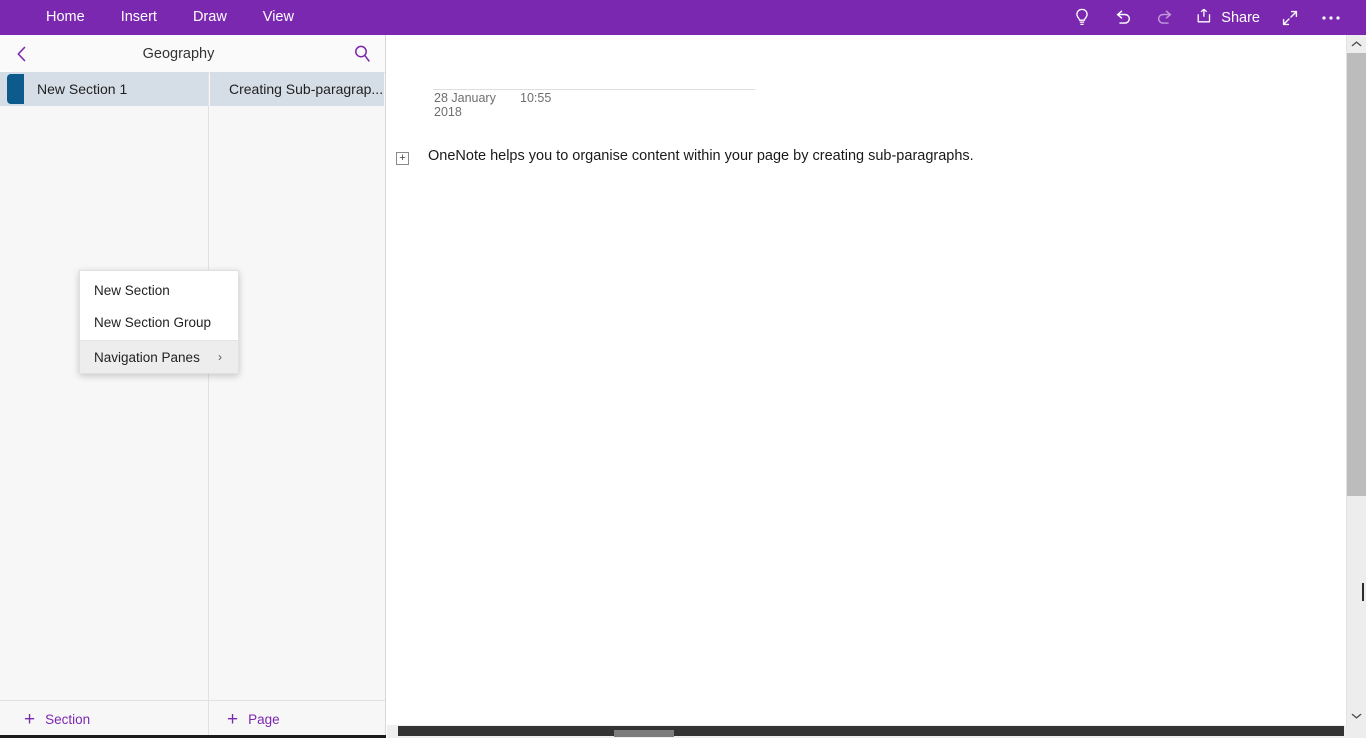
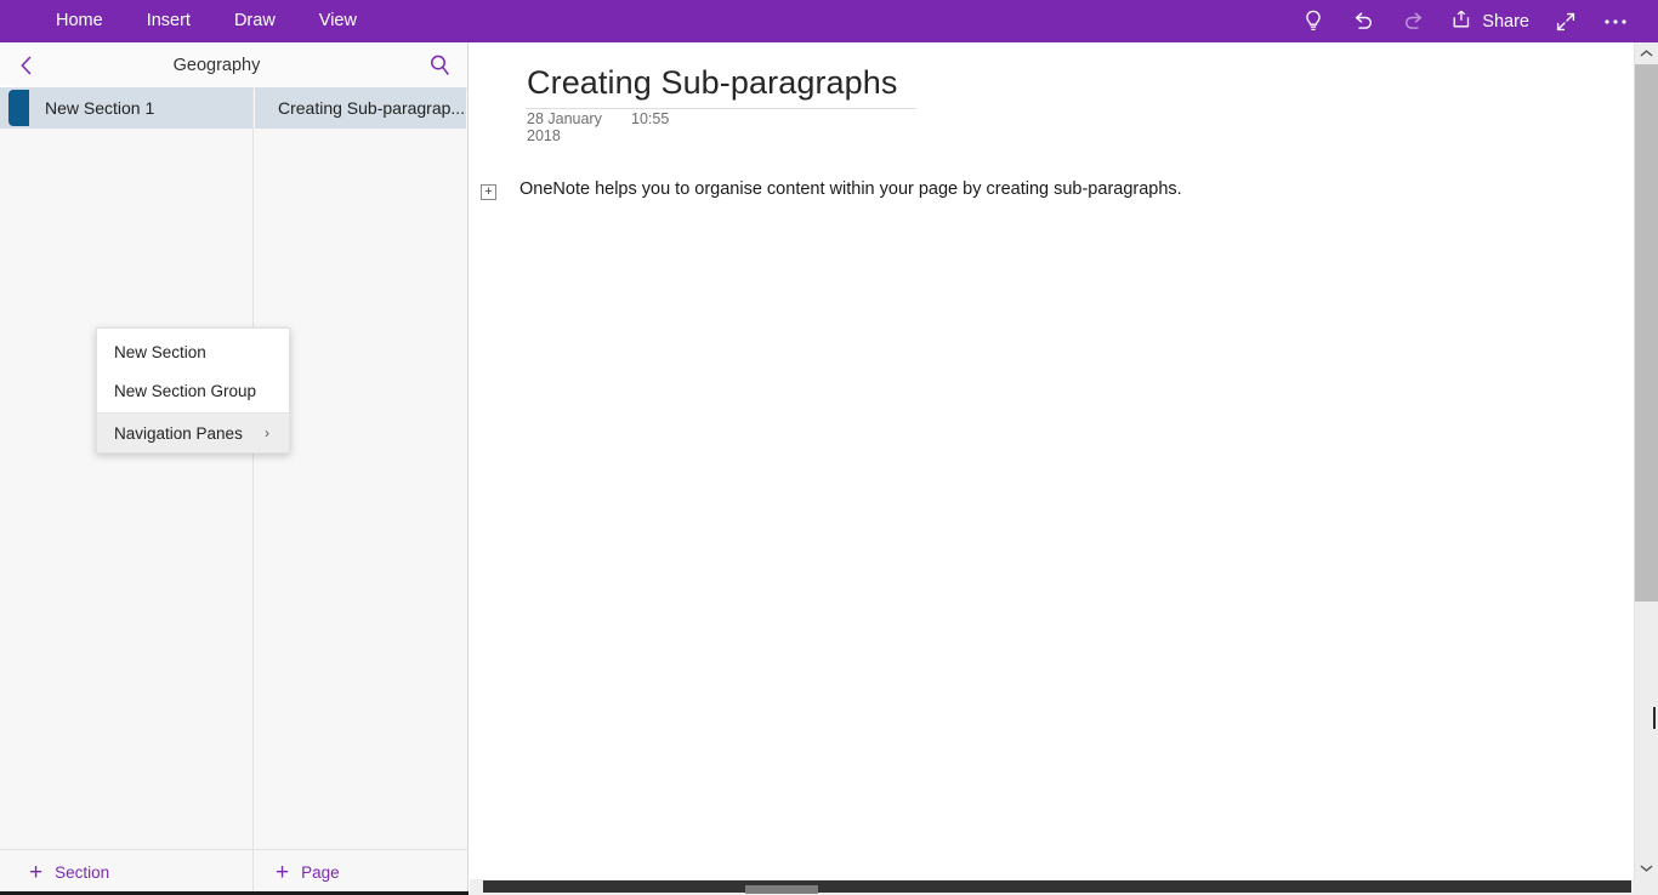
  Home
  Insert
  Draw
  View
  Share
  Geography
  New Section 1
  Creating Sub-paragrap...
  +
  Section
  +
  Page
  New Section
  New Section Group
  Navigation Panes
  ›
+ Creating Sub-paragraphs
  28 January 2018
  10:55
  +
  OneNote helps you to organise content within your page by creating sub-paragraphs.
